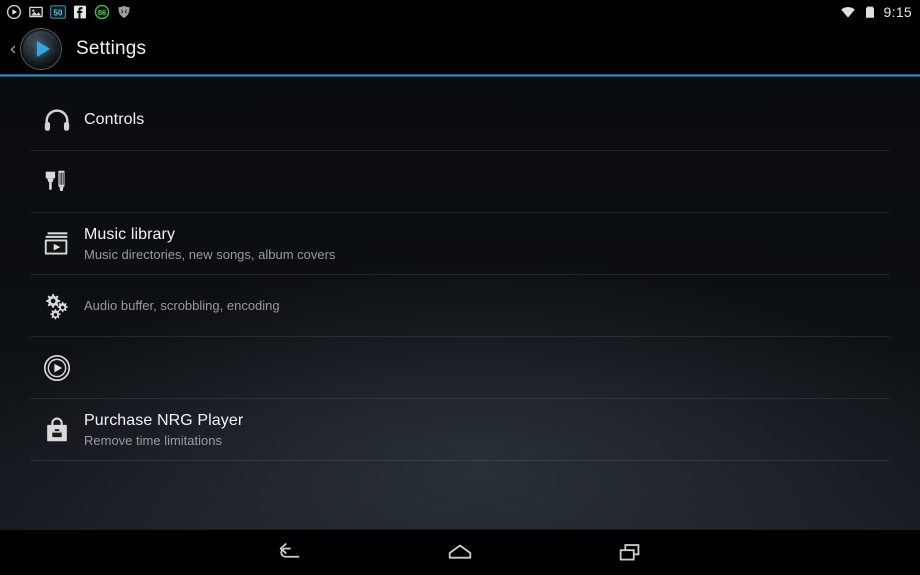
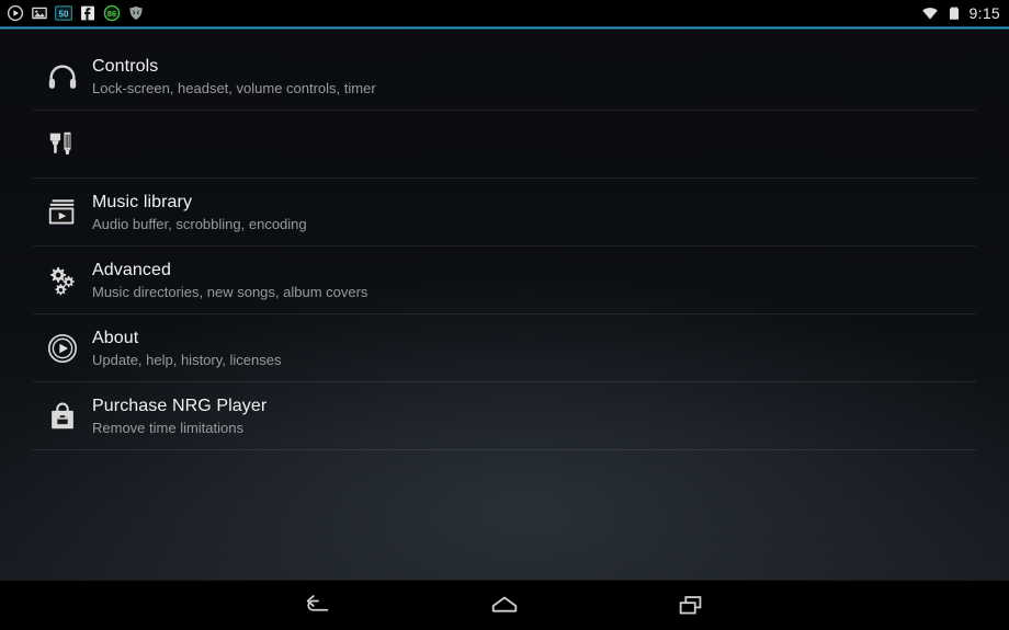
  50
  86
  9:15
- ‹
- Settings
  Controls
+ Lock-screen, headset, volume controls, timer
  Music library
- Music directories, new songs, album covers
+ Audio buffer, scrobbling, encoding
+ Advanced
- Audio buffer, scrobbling, encoding
+ Music directories, new songs, album covers
+ About
+ Update, help, history, licenses
  Purchase NRG Player
  Remove time limitations
